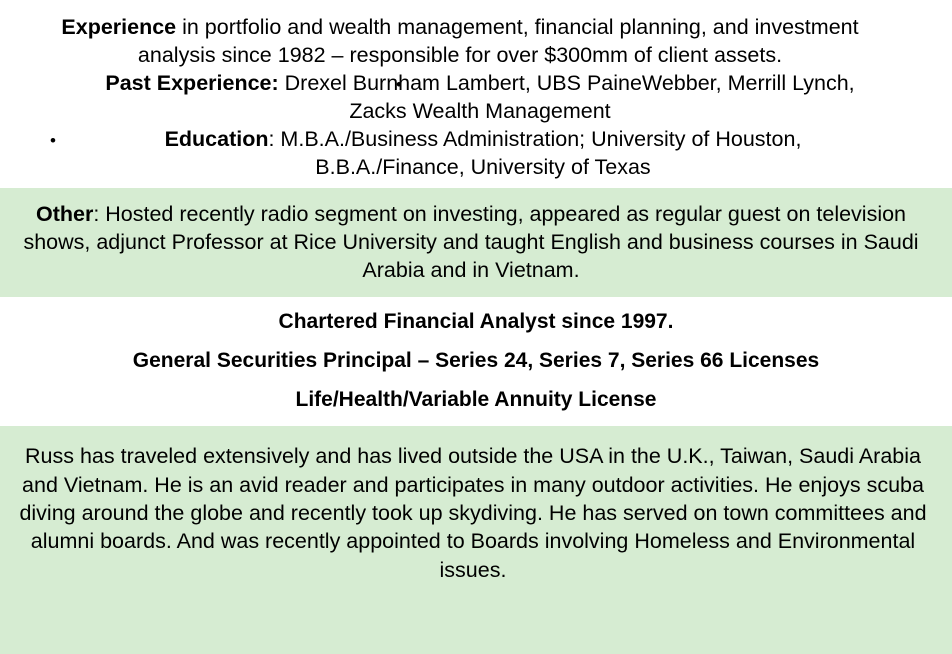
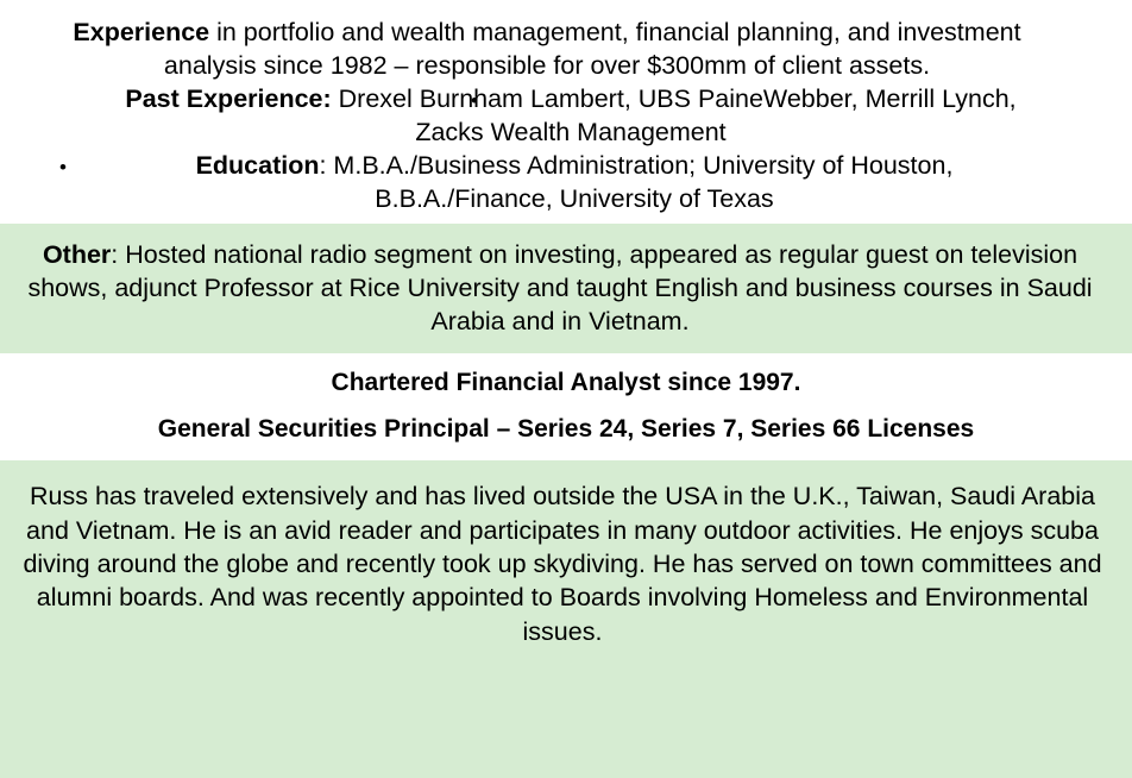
  Experience in portfolio and wealth management, financial planning, and investment analysis since 1982 – responsible for over $300mm of client assets.
  •
  Past Experience: Drexel Burnham Lambert, UBS PaineWebber, Merrill Lynch, Zacks Wealth Management
  •
  Education: M.B.A./Business Administration; University of Houston, B.B.A./Finance, University of Texas
- Other: Hosted recently radio segment on investing, appeared as regular guest on television shows, adjunct Professor at Rice University and taught English and business courses in Saudi Arabia and in Vietnam.
+ Other: Hosted national radio segment on investing, appeared as regular guest on television shows, adjunct Professor at Rice University and taught English and business courses in Saudi Arabia and in Vietnam.
  Chartered Financial Analyst since 1997.
  General Securities Principal – Series 24, Series 7, Series 66 Licenses
- Life/Health/Variable Annuity License
  Russ has traveled extensively and has lived outside the USA in the U.K., Taiwan, Saudi Arabia and Vietnam. He is an avid reader and participates in many outdoor activities. He enjoys scuba diving around the globe and recently took up skydiving. He has served on town committees and alumni boards. And was recently appointed to Boards involving Homeless and Environmental issues.
